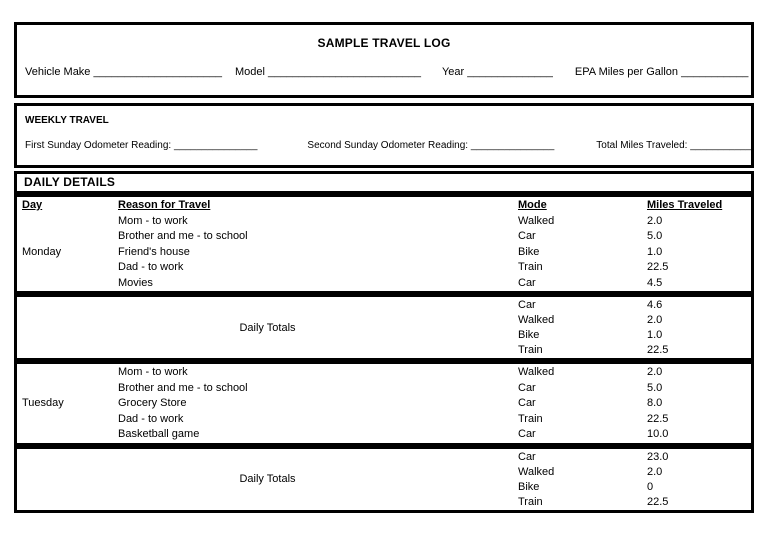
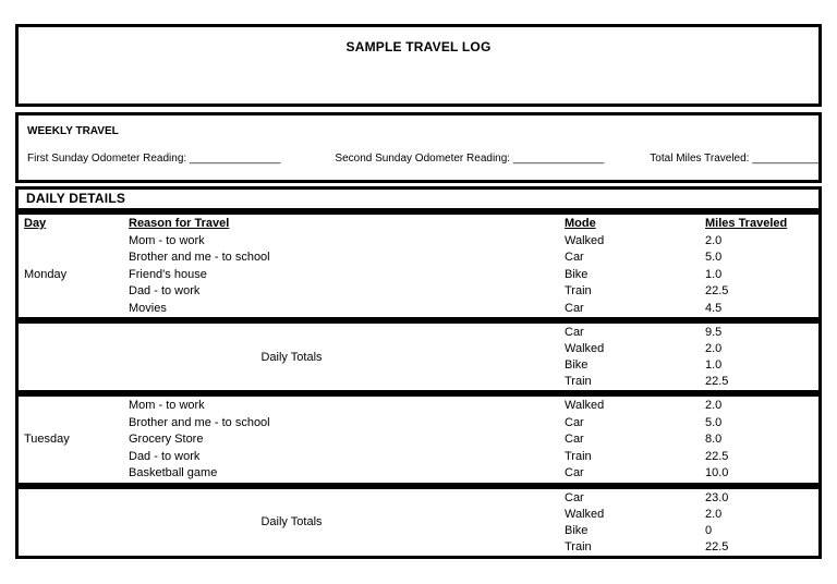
  SAMPLE TRAVEL LOG
- Vehicle Make _____________________
- Model _________________________
- Year ______________
- EPA Miles per Gallon ___________
  WEEKLY TRAVEL
  First Sunday Odometer Reading: _______________
  Second Sunday Odometer Reading: _______________
  Total Miles Traveled: ___________
  DAILY DETAILS
  Day
  Monday
  Reason for Travel
  Mom - to work
  Brother and me - to school
  Friend's house
  Dad - to work
  Movies
  Mode
  Walked
  Car
  Bike
  Train
  Car
  Miles Traveled
  2.0
  5.0
  1.0
  22.5
  4.5
  Daily Totals
  Car
  Walked
  Bike
  Train
- 4.6
+ 9.5
  2.0
  1.0
  22.5
  Tuesday
  Mom - to work
  Brother and me - to school
  Grocery Store
  Dad - to work
  Basketball game
  Walked
  Car
  Car
  Train
  Car
  2.0
  5.0
  8.0
  22.5
  10.0
  Daily Totals
  Car
  Walked
  Bike
  Train
  23.0
  2.0
  0
  22.5
